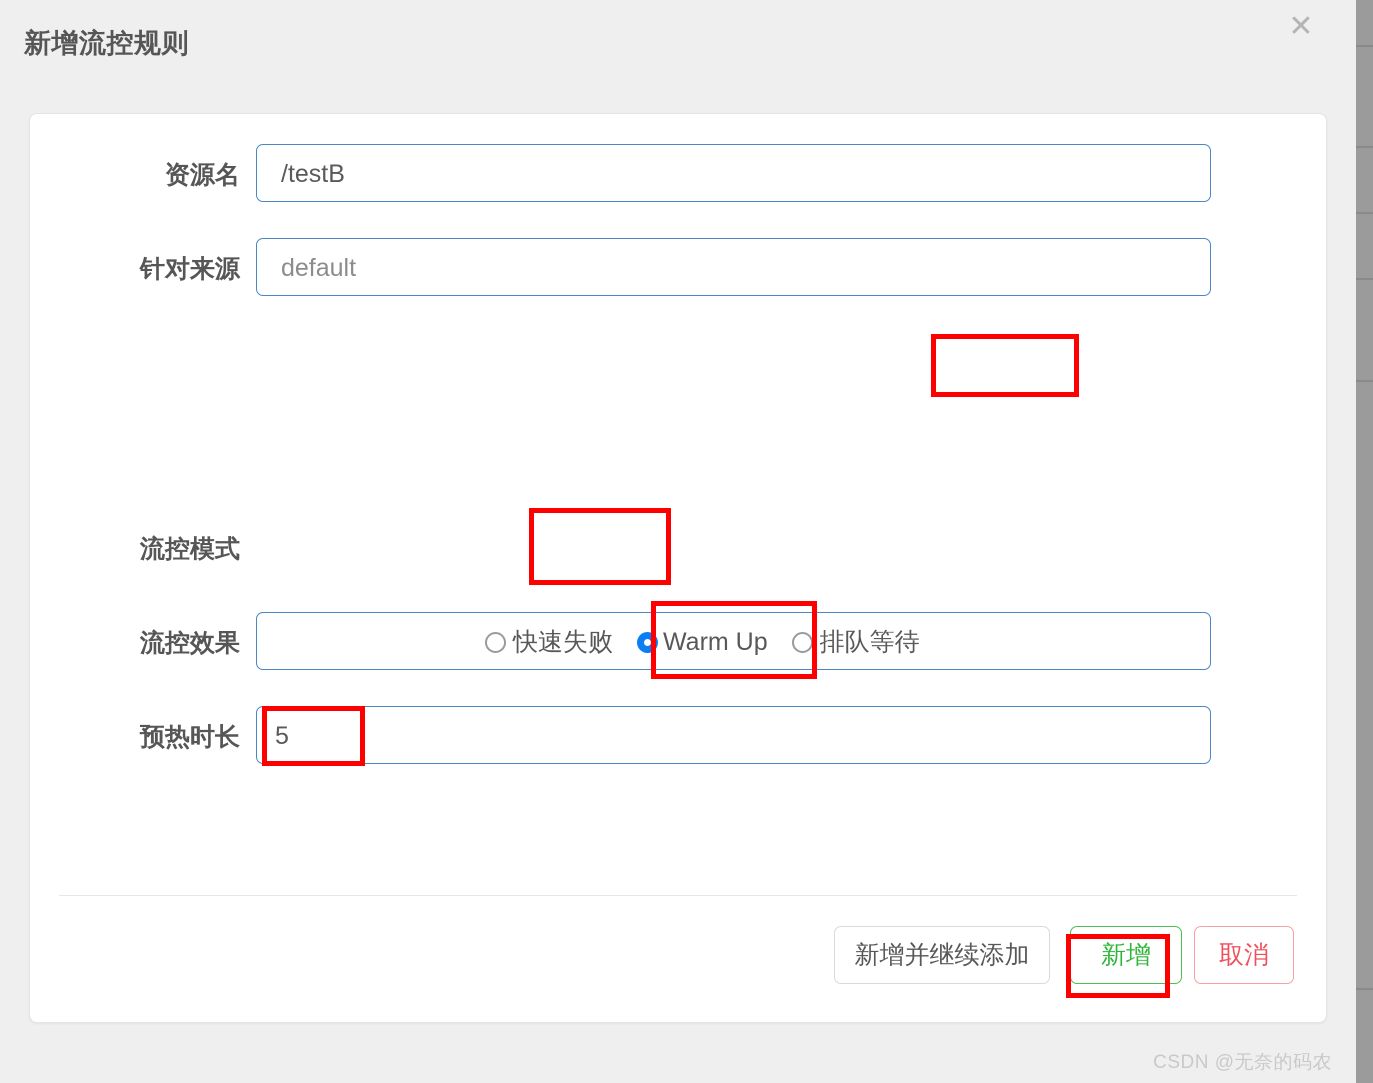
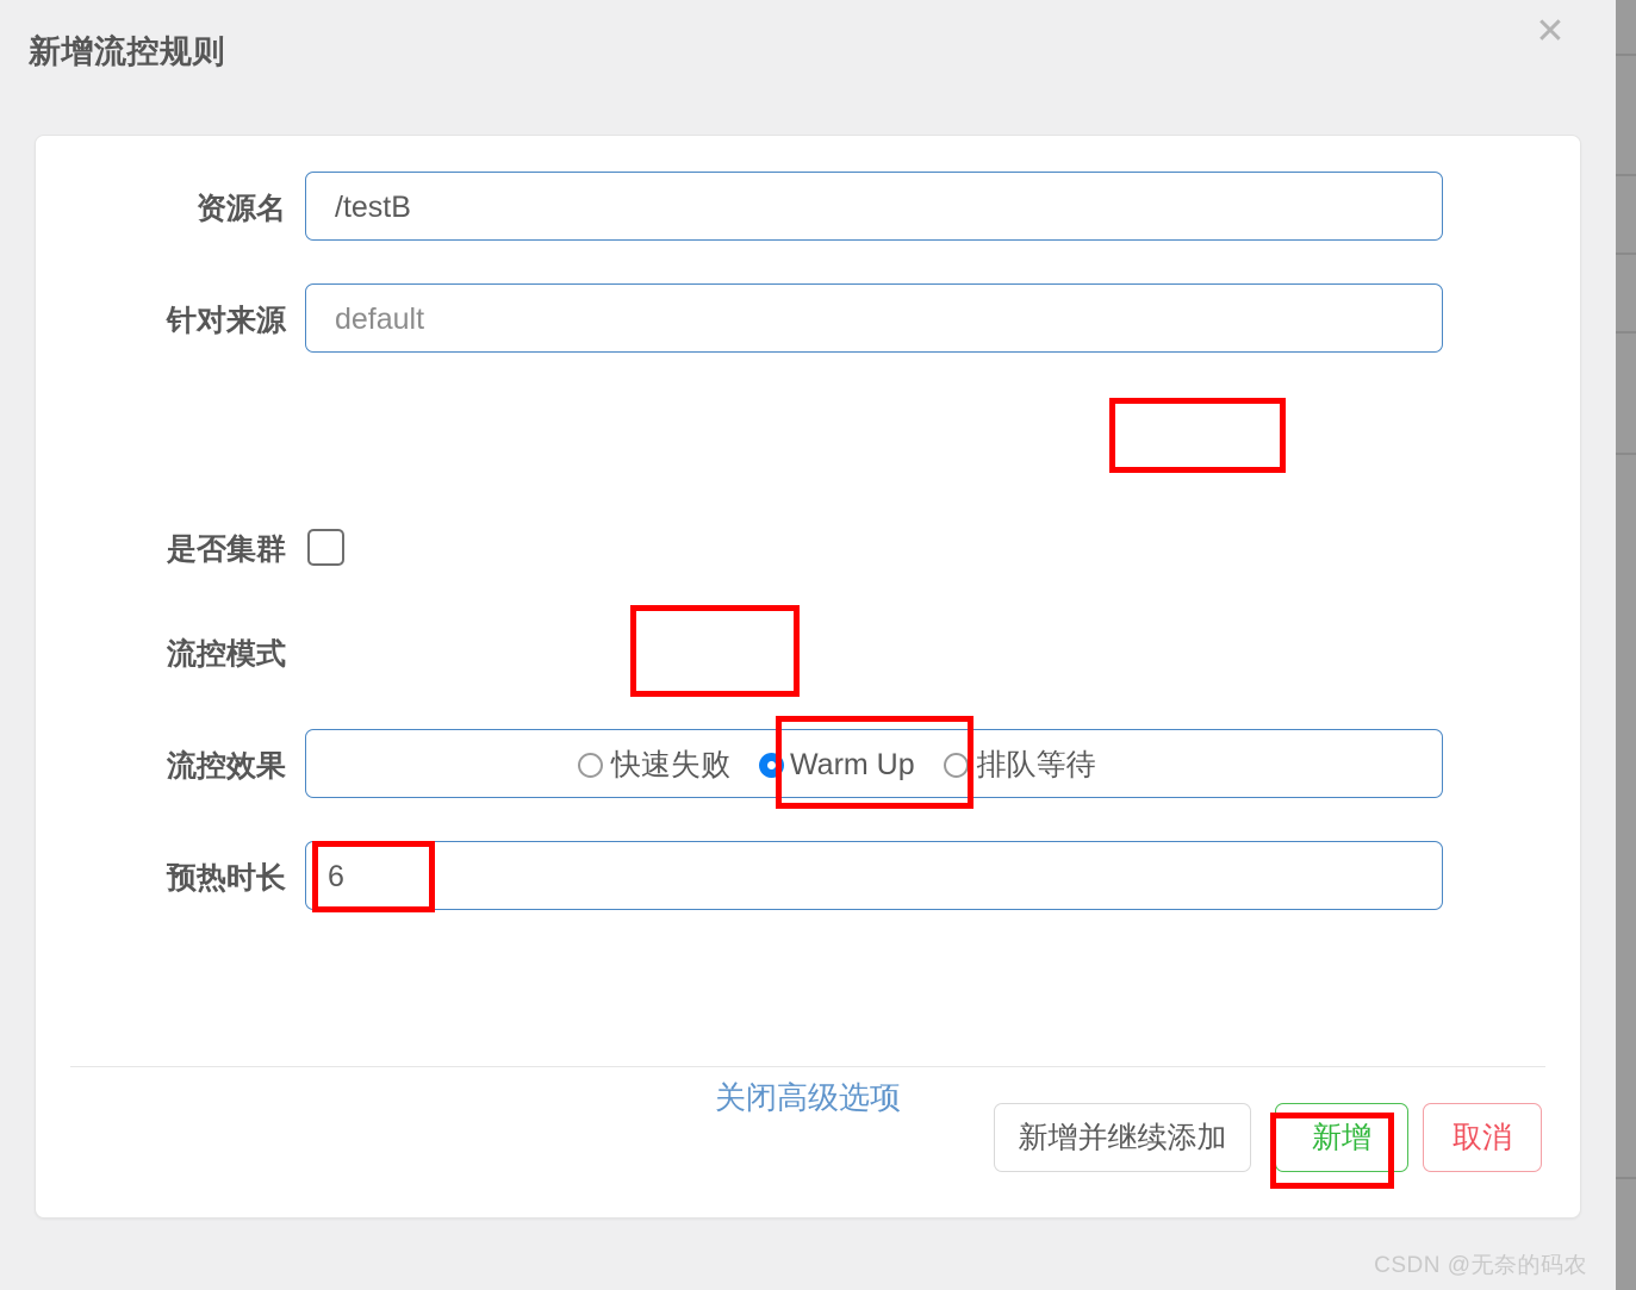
  新增流控规则
  ✕
  资源名
  /testB
  针对来源
  default
+ 是否集群
  流控模式
  流控效果
  快速失败
  Warm Up
  排队等待
  预热时长
- 5
+ 6
+ 关闭高级选项
  新增并继续添加
  新增
  取消
  CSDN @无奈的码农
